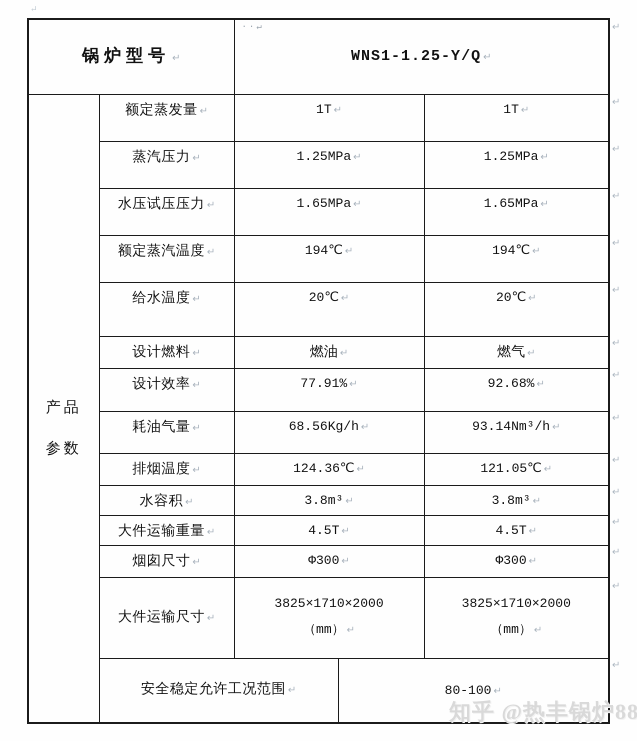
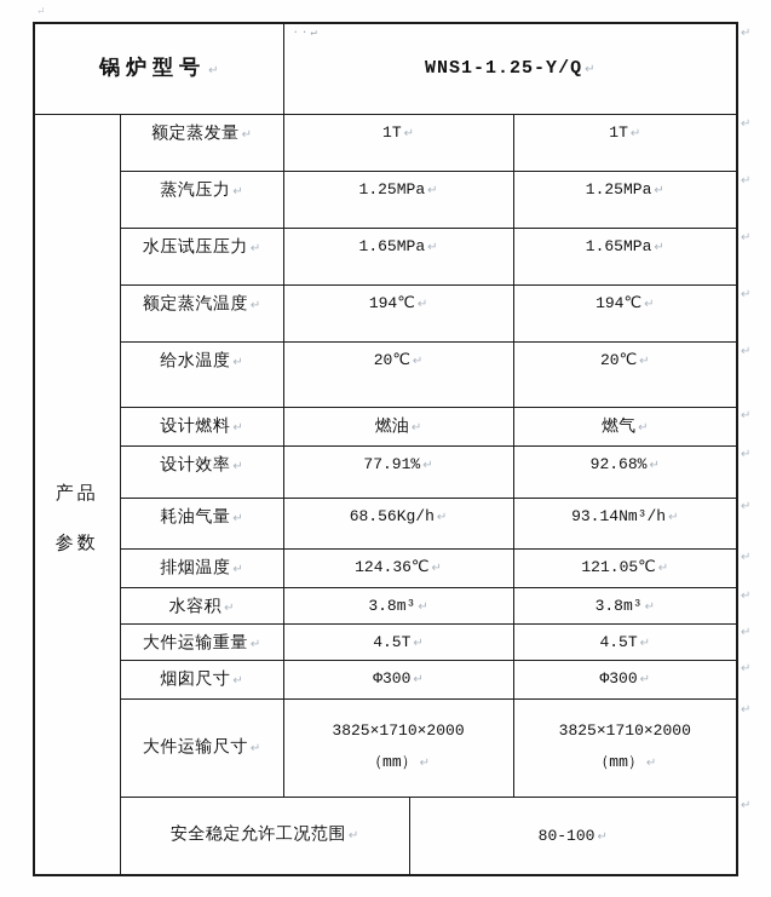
  锅炉型号	WNS1-1.25-Y/Q
  产品 参数	额定蒸发量	1T	1T
  蒸汽压力	1.25MPa	1.25MPa
  水压试压压力	1.65MPa	1.65MPa
  额定蒸汽温度	194℃	194℃
  给水温度	20℃	20℃
  设计燃料	燃油	燃气
  设计效率	77.91%	92.68%
  耗油气量	68.56Kg/h	93.14Nm³/h
  排烟温度	124.36℃	121.05℃
  水容积	3.8m³	3.8m³
  大件运输重量	4.5T	4.5T
  烟囱尺寸	Φ300	Φ300
  大件运输尺寸	3825×1710×2000 （mm）	3825×1710×2000 （mm）
  安全稳定允许工况范围	80-100
- 知乎 @热丰锅炉88
